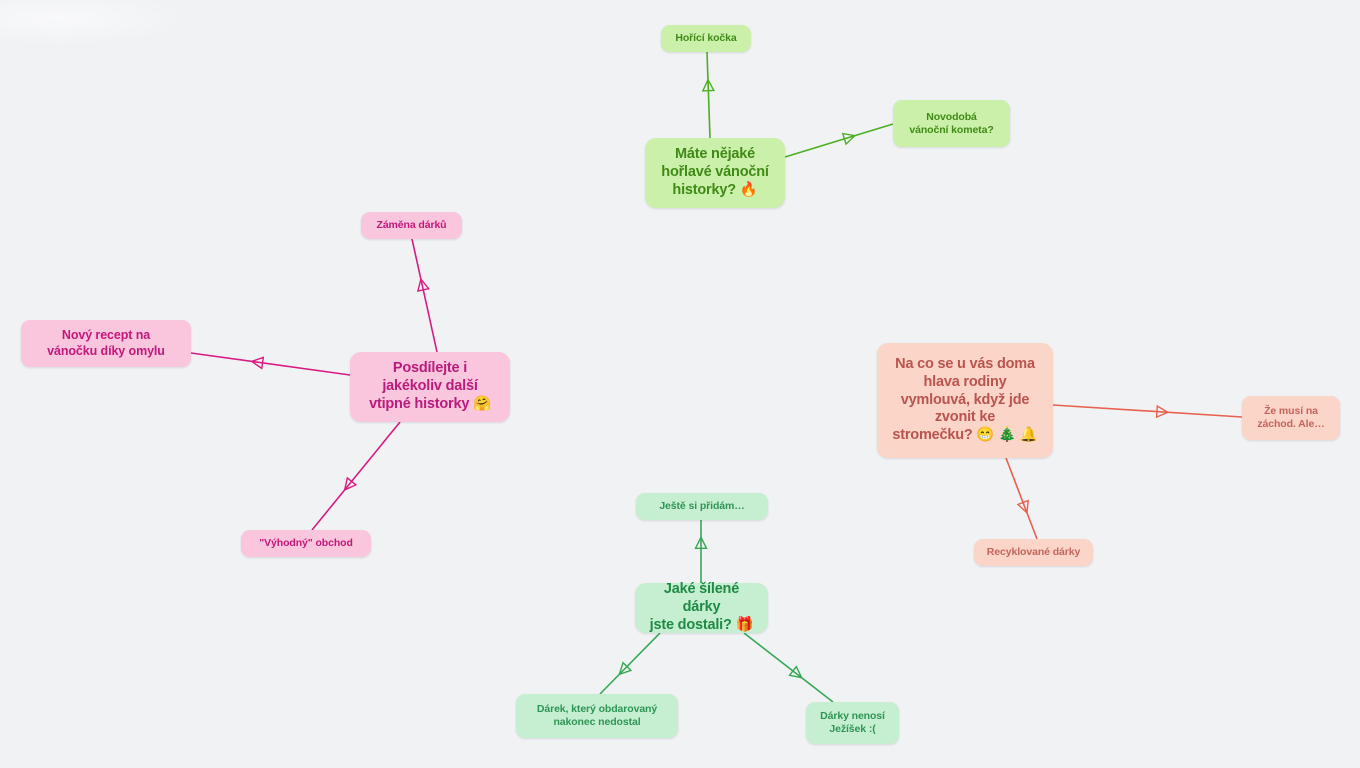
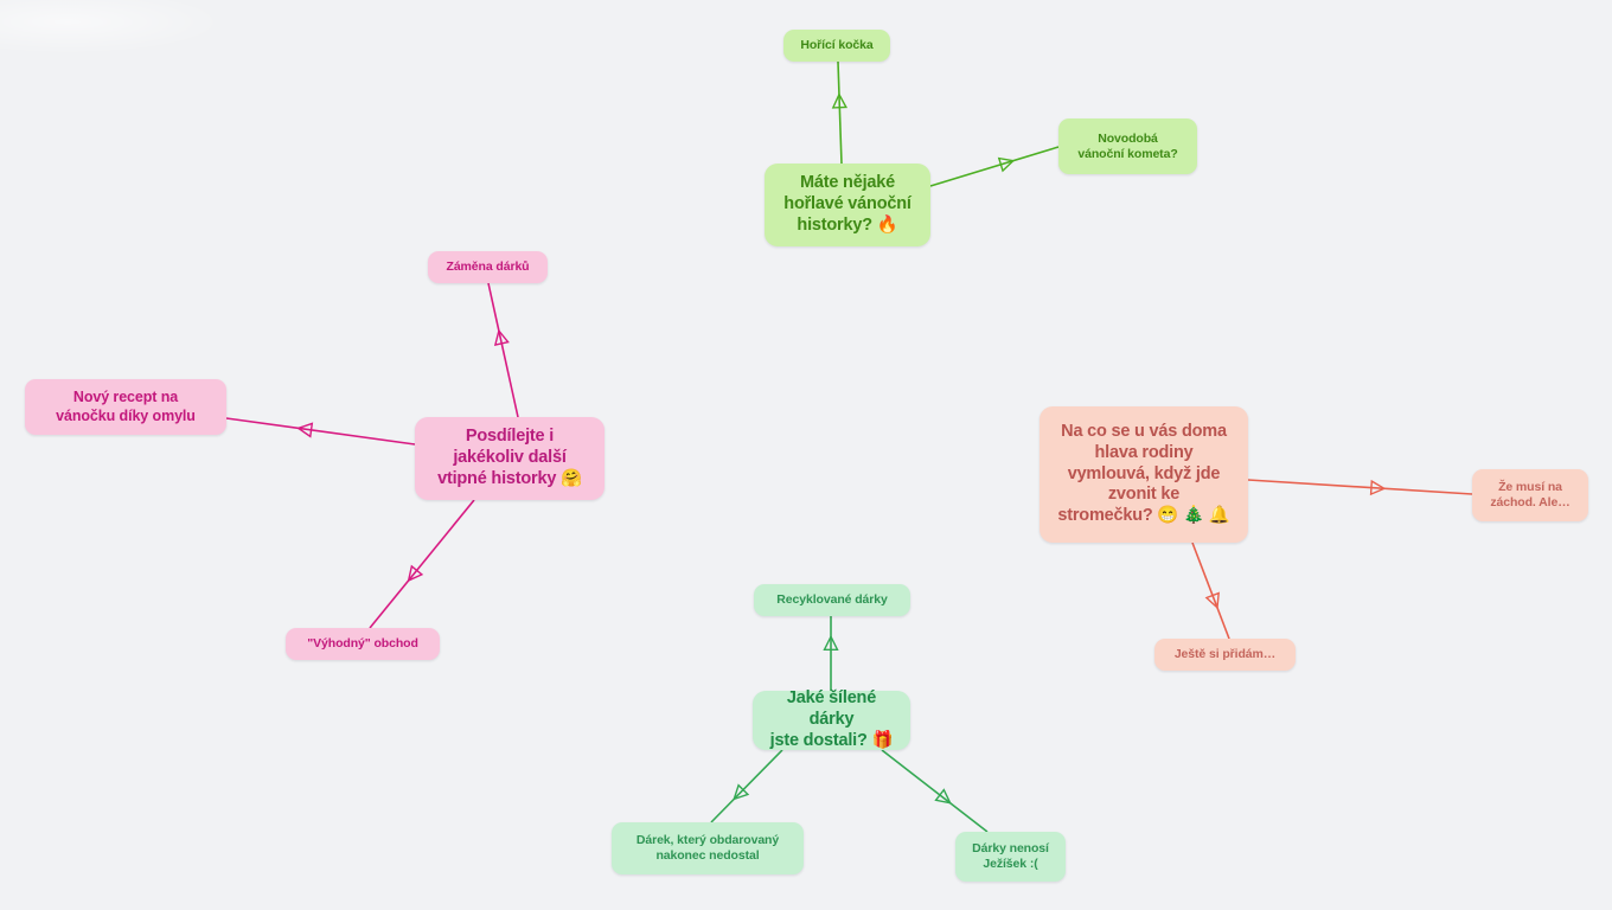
  Máte nějaké
  hořlavé vánoční
  historky? 🔥
  Hořící kočka
  Novodobá
  vánoční kometa?
  Posdílejte i
  jakékoliv další
  vtipné historky 🤗
  Záměna dárků
  Nový recept na
  vánočku díky omylu
  "Výhodný" obchod
  Na co se u vás doma
  hlava rodiny
  vymlouvá, když jde
  zvonit ke
  stromečku? 😁 🎄 🔔
  Že musí na
  záchod. Ale…
- Recyklované dárky
+ Ještě si přidám…
  Jaké šílené dárky
  jste dostali? 🎁
- Ještě si přidám…
+ Recyklované dárky
  Dárek, který obdarovaný
  nakonec nedostal
  Dárky nenosí
  Ježíšek :(
